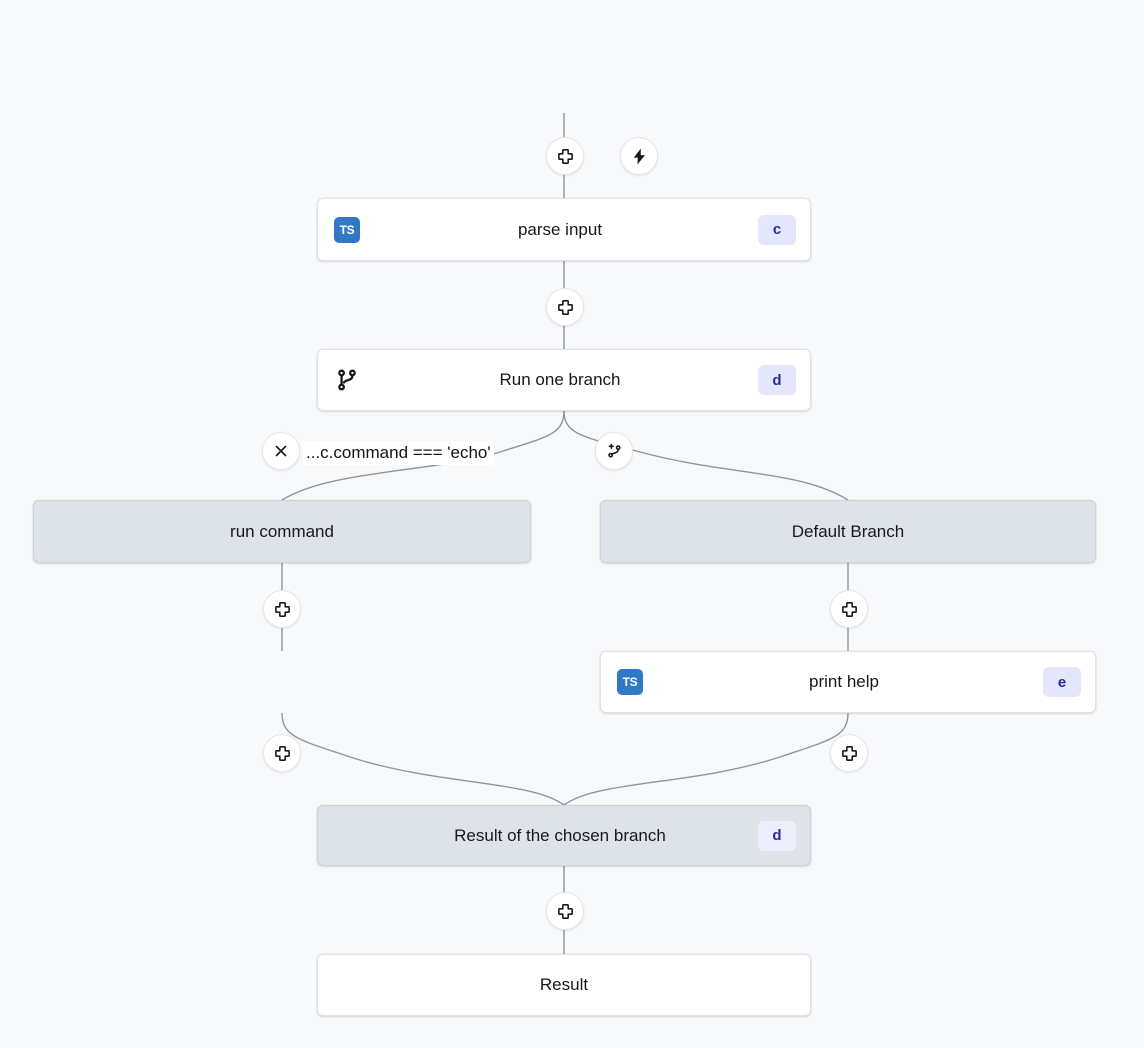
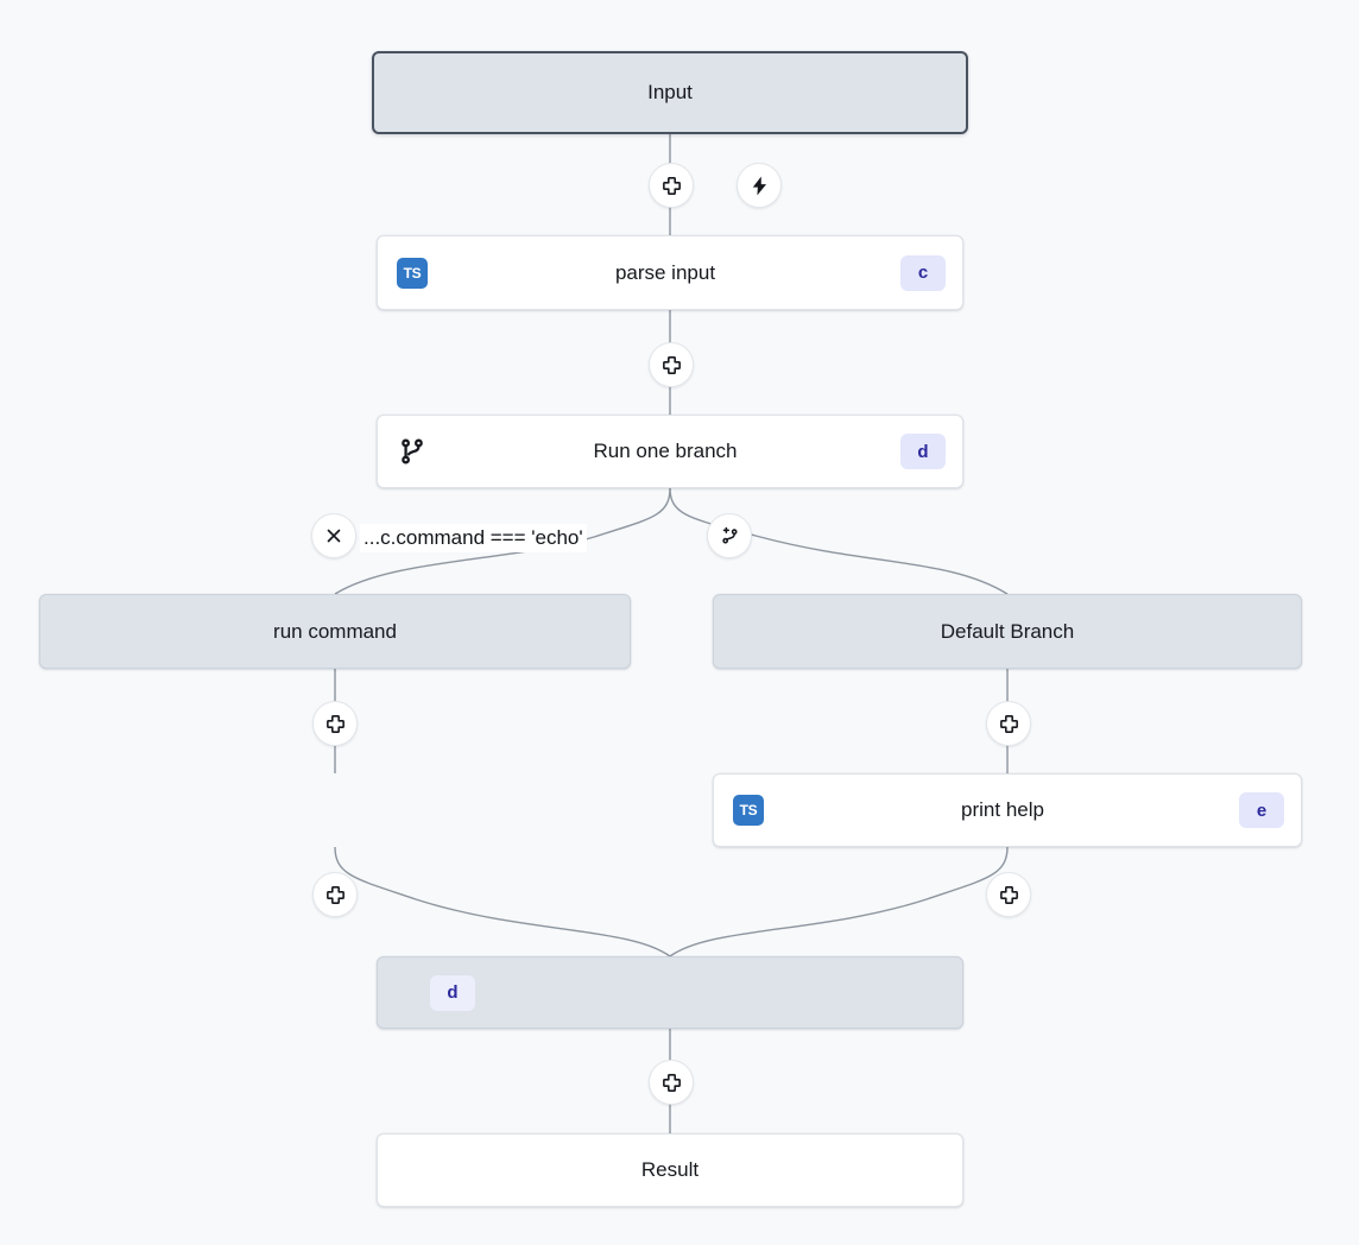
+ Input
  TS
  parse input
  c
  Run one branch
  d
  run command
  Default Branch
  TS
  print help
  e
- Result of the chosen branch
  d
  Result
  ...c.command === 'echo'
